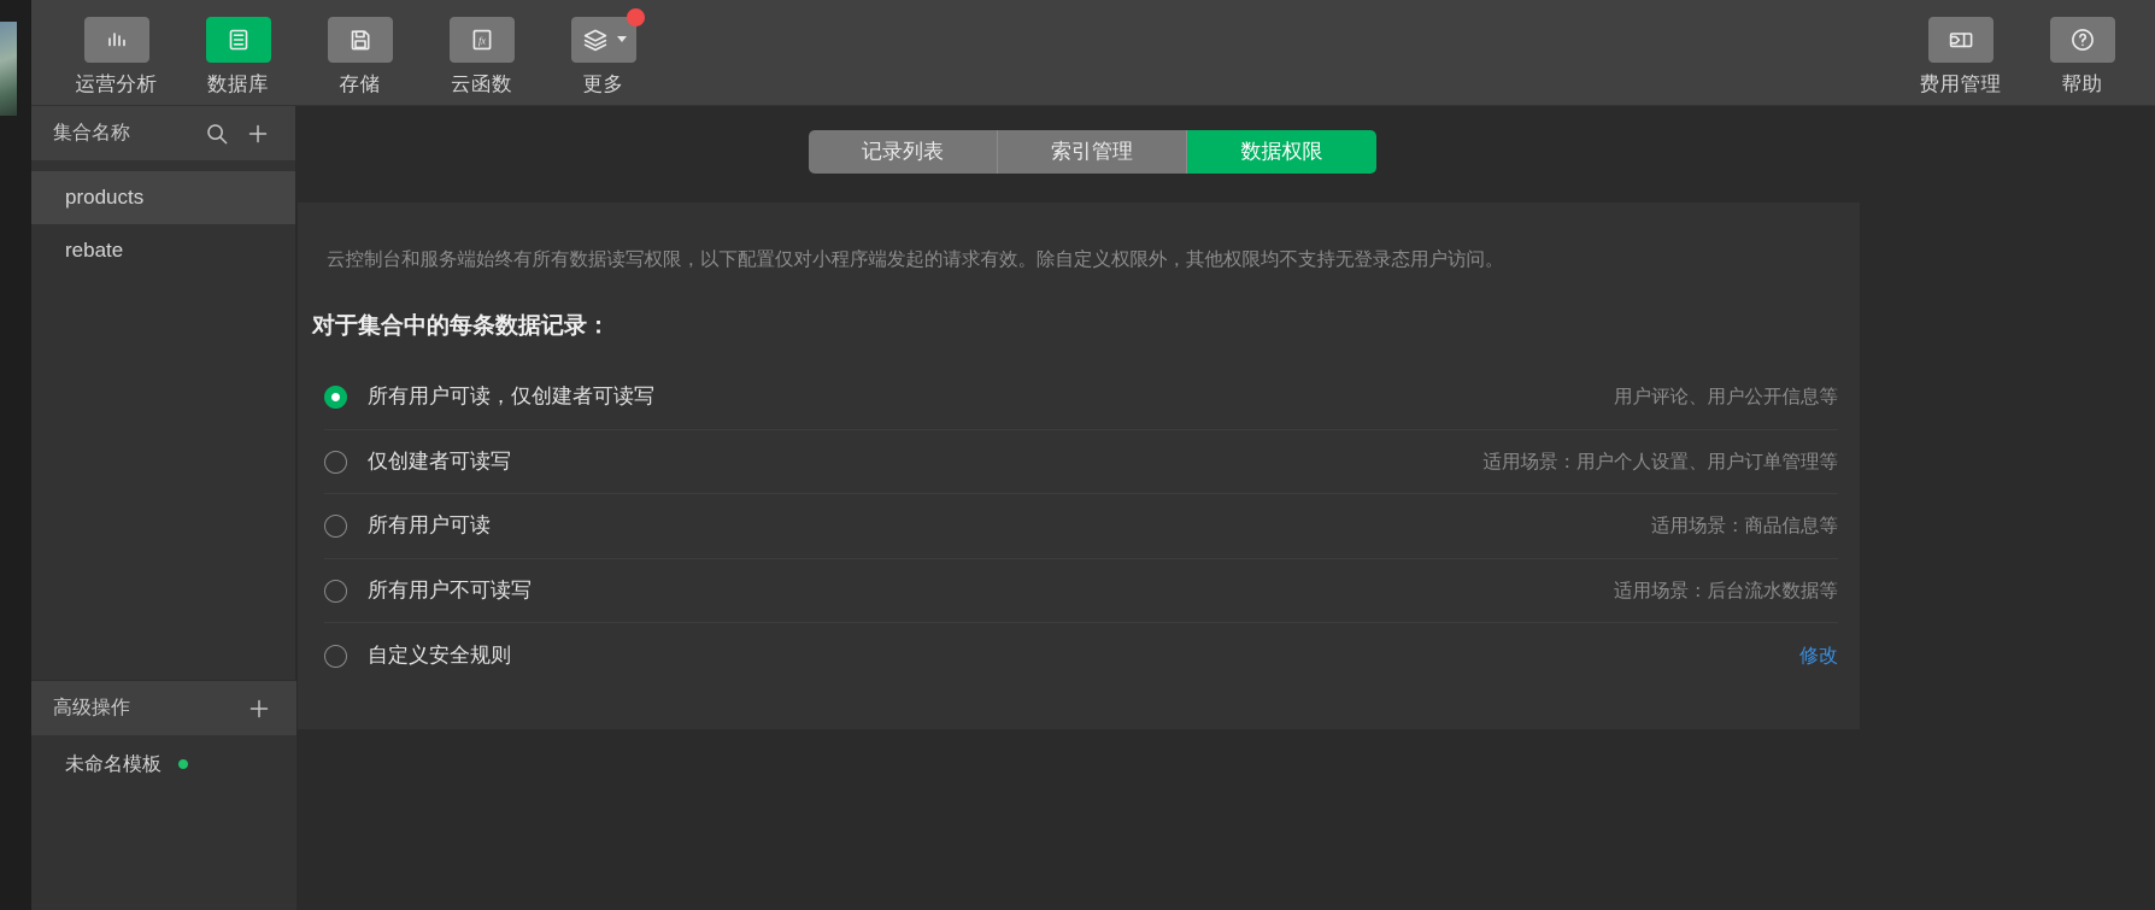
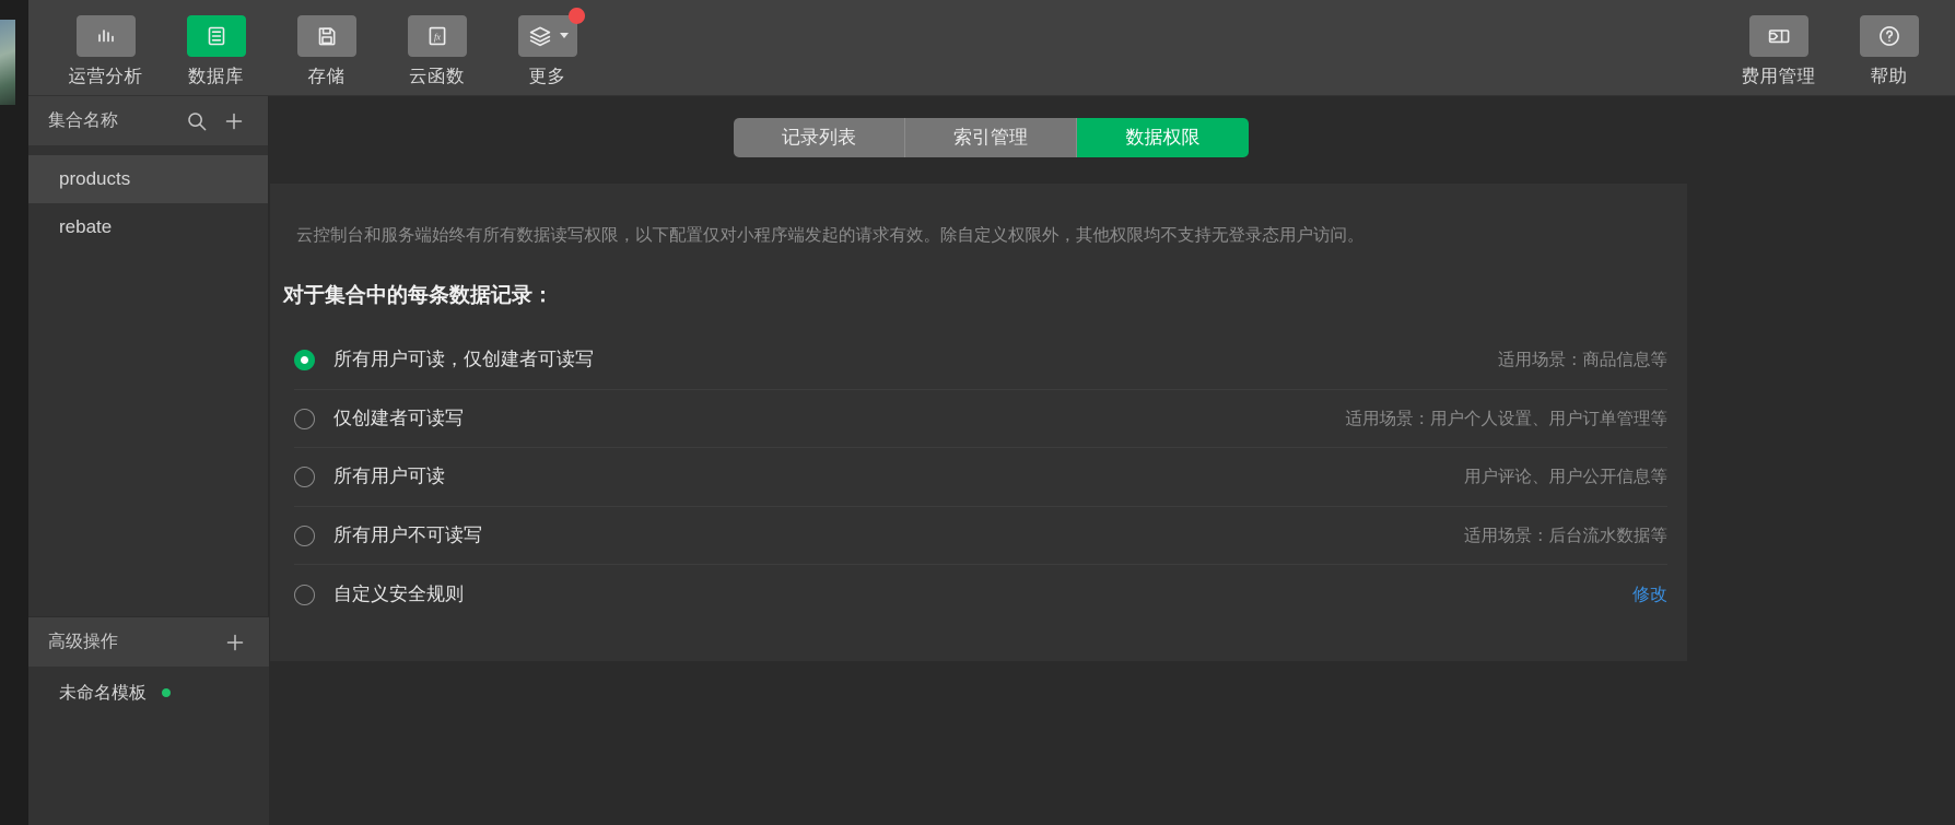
  运营分析
  数据库
  存储
  fx
  云函数
  更多
  费用管理
  帮助
  集合名称
  products
  rebate
  高级操作
  未命名模板
  记录列表
  索引管理
  数据权限
  云控制台和服务端始终有所有数据读写权限，以下配置仅对小程序端发起的请求有效。除自定义权限外，其他权限均不支持无登录态用户访问。
  对于集合中的每条数据记录：
  所有用户可读，仅创建者可读写
- 用户评论、用户公开信息等
+ 适用场景：商品信息等
  仅创建者可读写
  适用场景：用户个人设置、用户订单管理等
  所有用户可读
- 适用场景：商品信息等
+ 用户评论、用户公开信息等
  所有用户不可读写
  适用场景：后台流水数据等
  自定义安全规则
  修改
